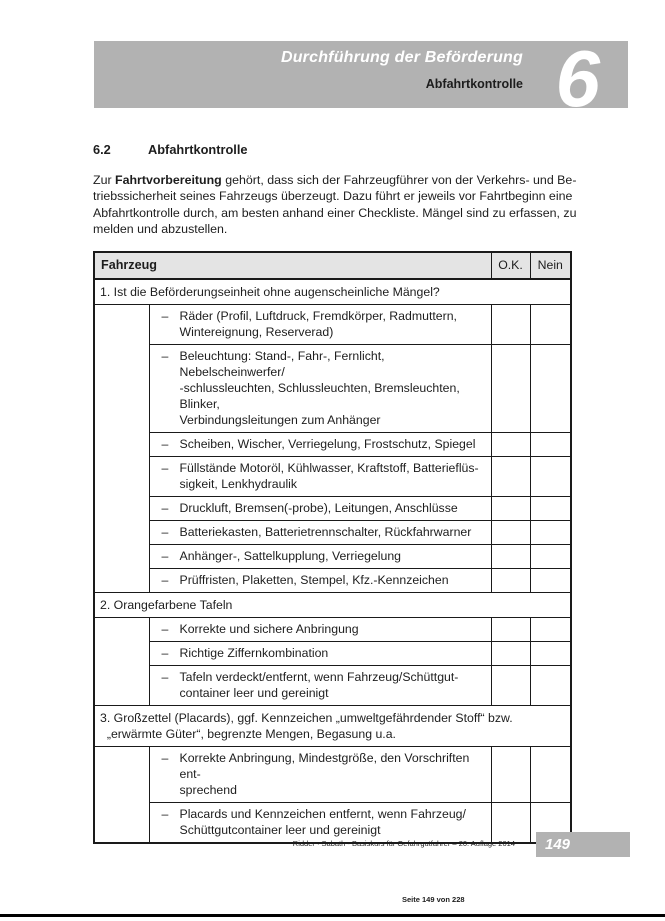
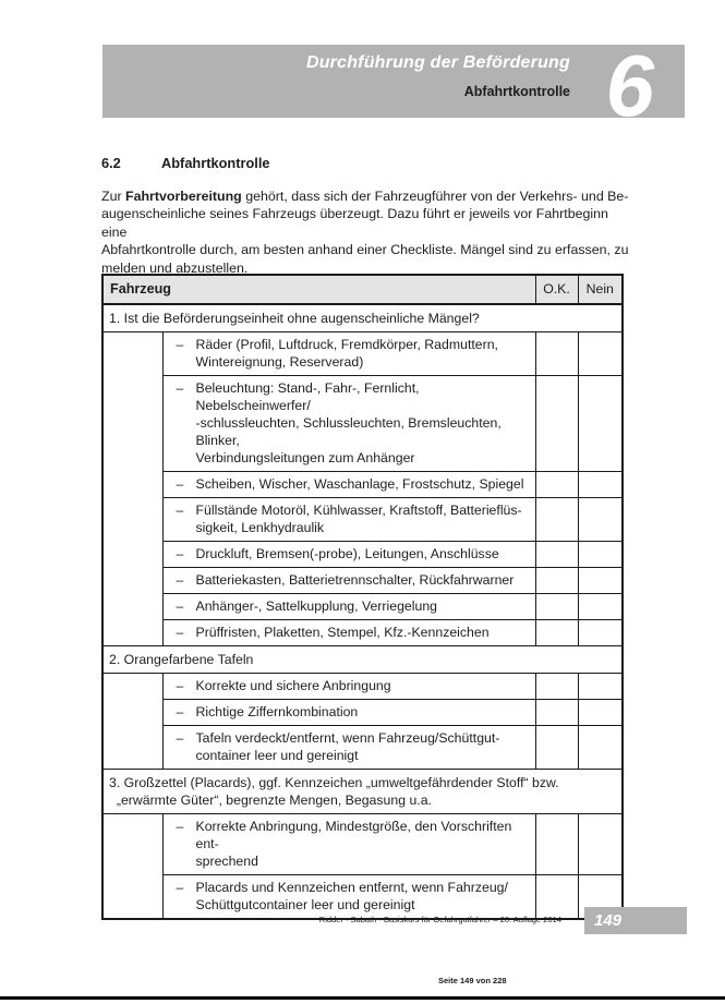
  Durchführung der Beförderung
  Abfahrtkontrolle
  6
  6.2 Abfahrtkontrolle
  Zur Fahrtvorbereitung gehört, dass sich der Fahrzeugführer von der Verkehrs- und Be-
- triebssicherheit seines Fahrzeugs überzeugt. Dazu führt er jeweils vor Fahrtbeginn eine
+ augenscheinliche seines Fahrzeugs überzeugt. Dazu führt er jeweils vor Fahrtbeginn eine
  Abfahrtkontrolle durch, am besten anhand einer Checkliste. Mängel sind zu erfassen, zu
  melden und abzustellen.
  Fahrzeug	O.K.	Nein
  1. Ist die Beförderungseinheit ohne augenscheinliche Mängel?
  	– Räder (Profil, Luftdruck, Fremdkörper, Radmuttern, Wintereignung, Reserverad)
  – Beleuchtung: Stand-, Fahr-, Fernlicht, Nebelscheinwerfer/ -schlussleuchten, Schlussleuchten, Bremsleuchten, Blinker, Verbindungsleitungen zum Anhänger
- – Scheiben, Wischer, Verriegelung, Frostschutz, Spiegel
+ – Scheiben, Wischer, Waschanlage, Frostschutz, Spiegel
  – Füllstände Motoröl, Kühlwasser, Kraftstoff, Batterieflüs- sigkeit, Lenkhydraulik
  – Druckluft, Bremsen(-probe), Leitungen, Anschlüsse
  – Batteriekasten, Batterietrennschalter, Rückfahrwarner
  – Anhänger-, Sattelkupplung, Verriegelung
  – Prüffristen, Plaketten, Stempel, Kfz.-Kennzeichen
  2. Orangefarbene Tafeln
  	– Korrekte und sichere Anbringung
  – Richtige Ziffernkombination
  – Tafeln verdeckt/entfernt, wenn Fahrzeug/Schüttgut- container leer und gereinigt
  3. Großzettel (Placards), ggf. Kennzeichen „umweltgefährdender Stoff“ bzw. „erwärmte Güter“, begrenzte Mengen, Begasung u.a.
  	– Korrekte Anbringung, Mindestgröße, den Vorschriften ent- sprechend
  – Placards und Kennzeichen entfernt, wenn Fahrzeug/ Schüttgutcontainer leer und gereinigt
  Ridder · Sabath - Basiskurs für Gefahrgutfahrer – 20. Auflage 2014
  149
  Seite 149 von 228
